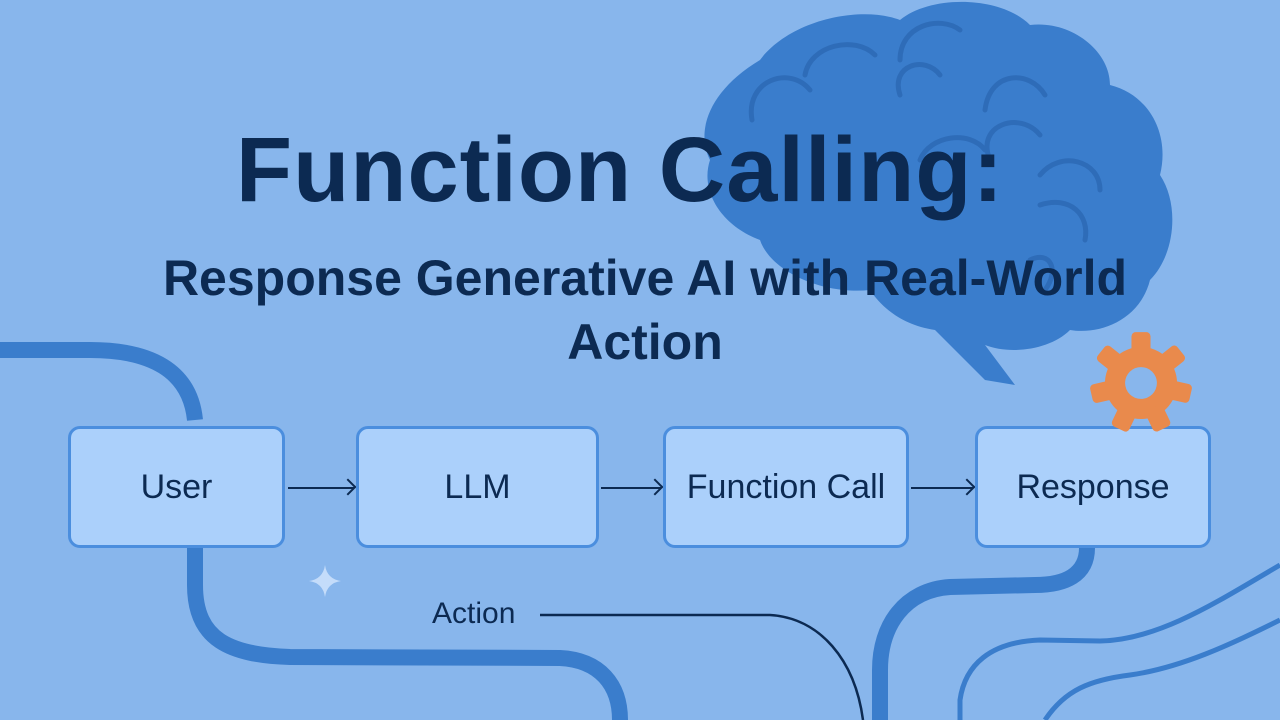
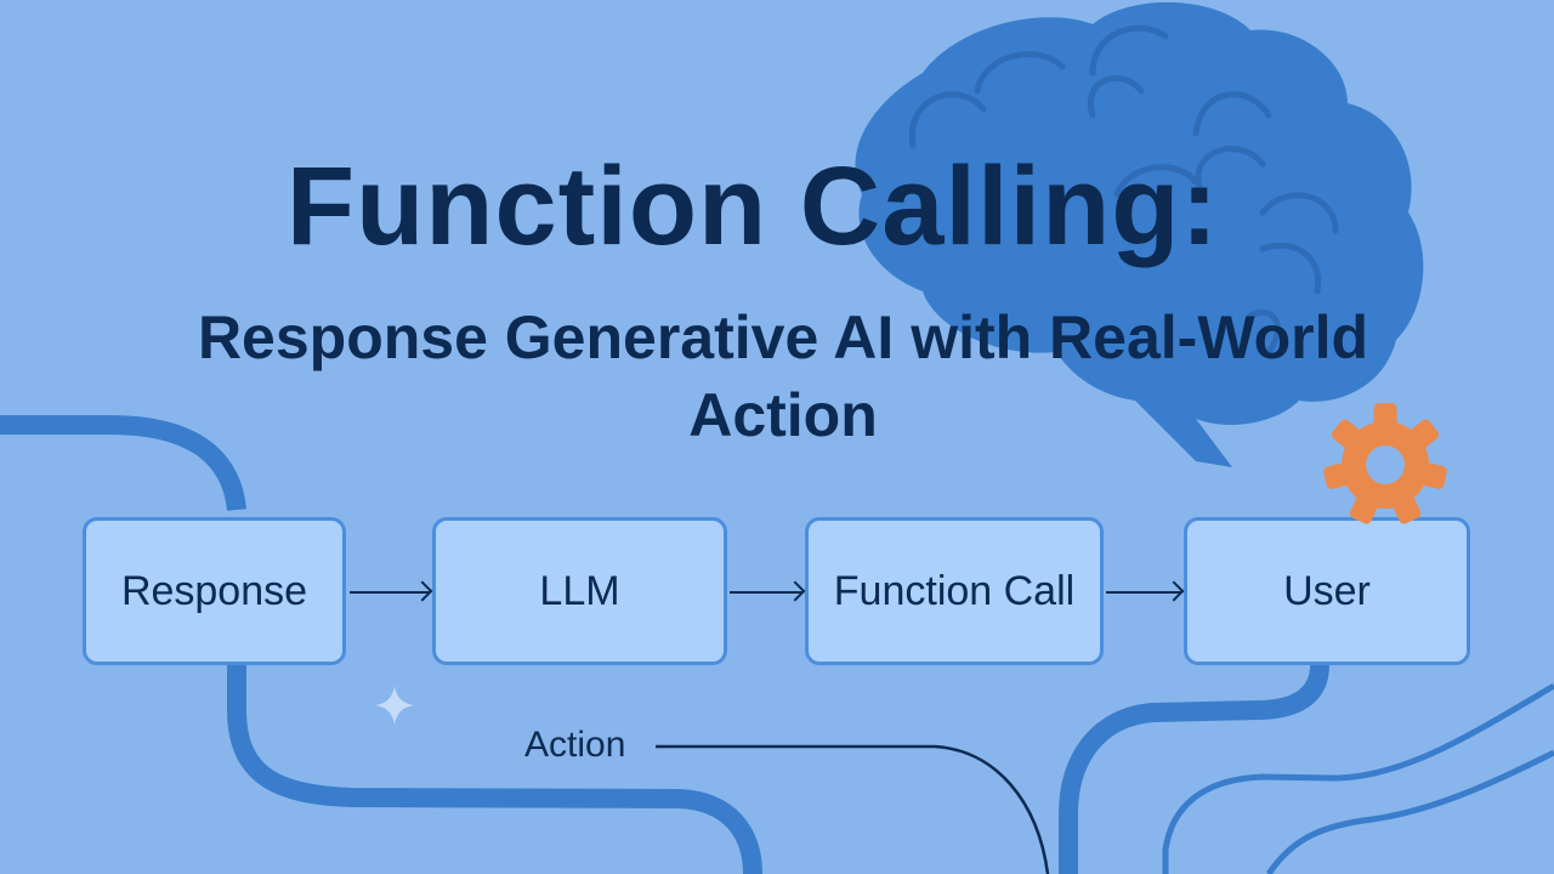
  Function Calling:
  Response Generative AI with Real-World
  Action
- User
+ Response
  LLM
  Function Call
- Response
+ User
  Action
